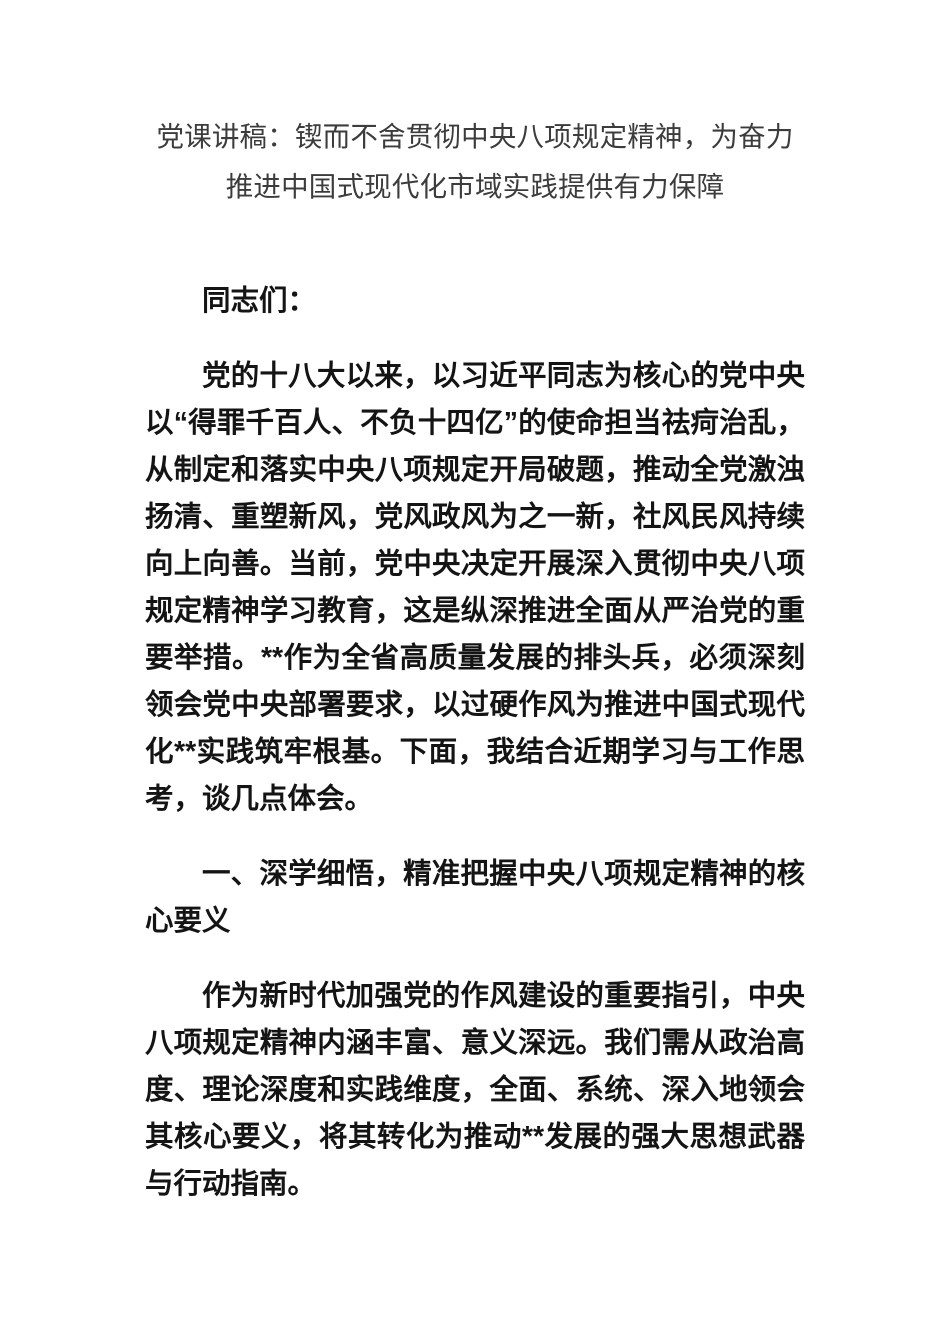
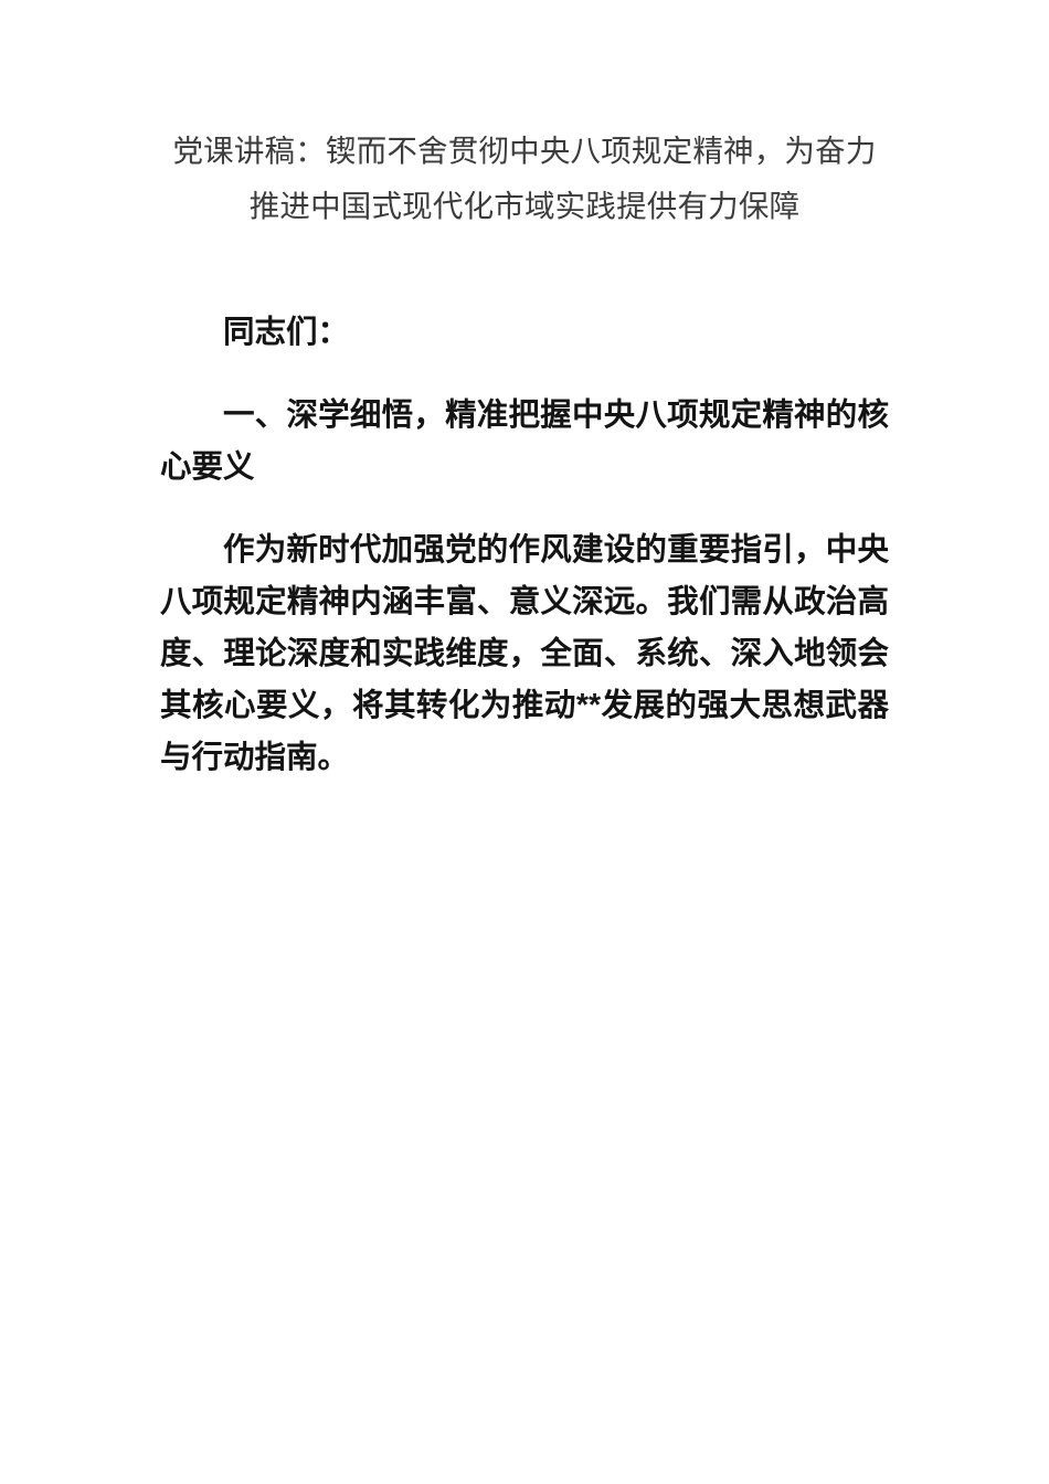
  党课讲稿：锲而不舍贯彻中央八项规定精神，为奋力推进中国式现代化市域实践提供有力保障
  同志们：
- 党的十八大以来，以习近平同志为核心的党中央以“得罪千百人、不负十四亿”的使命担当祛疴治乱，从制定和落实中央八项规定开局破题，推动全党激浊扬清、重塑新风，党风政风为之一新，社风民风持续向上向善。当前，党中央决定开展深入贯彻中央八项规定精神学习教育，这是纵深推进全面从严治党的重要举措。**作为全省高质量发展的排头兵，必须深刻领会党中央部署要求，以过硬作风为推进中国式现代化**实践筑牢根基。下面，我结合近期学习与工作思考，谈几点体会。
  一、深学细悟，精准把握中央八项规定精神的核心要义
  作为新时代加强党的作风建设的重要指引，中央八项规定精神内涵丰富、意义深远。我们需从政治高度、理论深度和实践维度，全面、系统、深入地领会其核心要义，将其转化为推动**发展的强大思想武器与行动指南。
